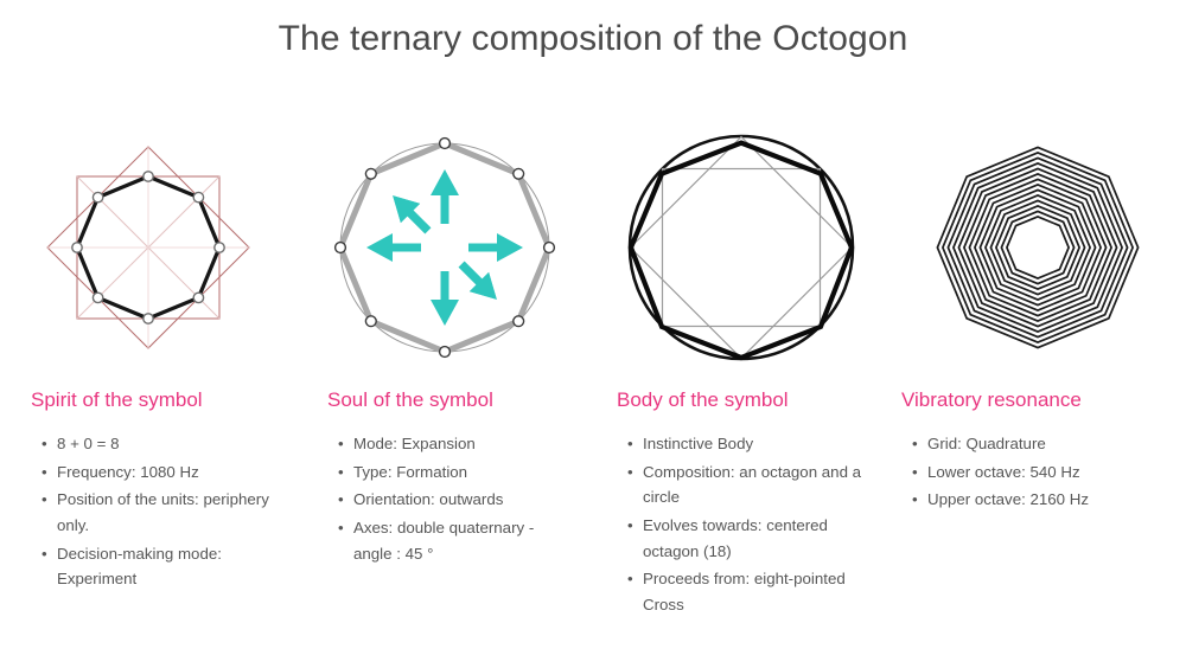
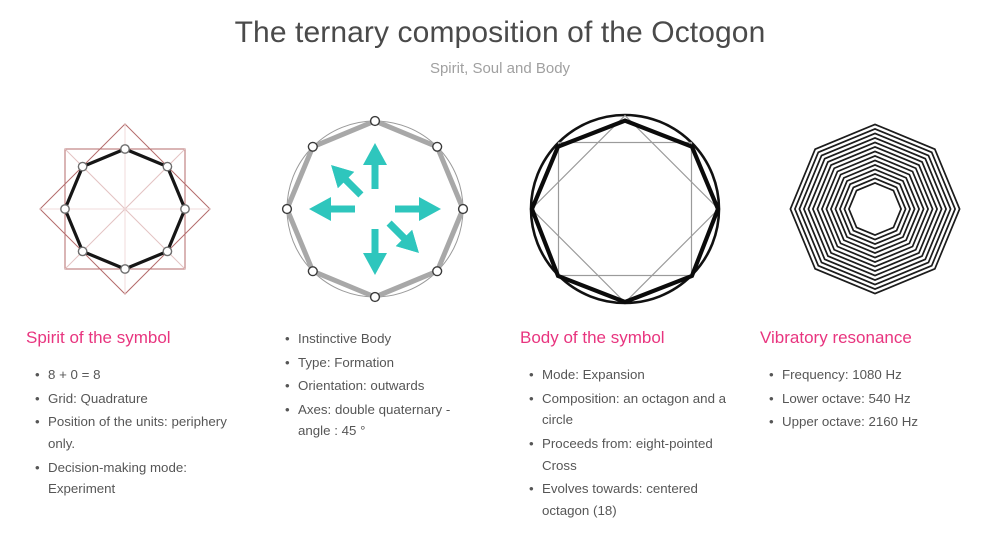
  The ternary composition of the Octogon
+ Spirit, Soul and Body
  Spirit of the symbol
  •
  8 + 0 = 8
  •
- Frequency: 1080 Hz
+ Grid: Quadrature
  •
  Position of the units: periphery only.
  •
  Decision-making mode: Experiment
- Soul of the symbol
  •
- Mode: Expansion
+ Instinctive Body
  •
  Type: Formation
  •
  Orientation: outwards
  •
  Axes: double quaternary - angle : 45 °
  Body of the symbol
  •
- Instinctive Body
+ Mode: Expansion
  •
  Composition: an octagon and a circle
  •
- Evolves towards: centered octagon (18)
+ Proceeds from: eight-pointed Cross
  •
- Proceeds from: eight-pointed Cross
+ Evolves towards: centered octagon (18)
  Vibratory resonance
  •
- Grid: Quadrature
+ Frequency: 1080 Hz
  •
  Lower octave: 540 Hz
  •
  Upper octave: 2160 Hz
